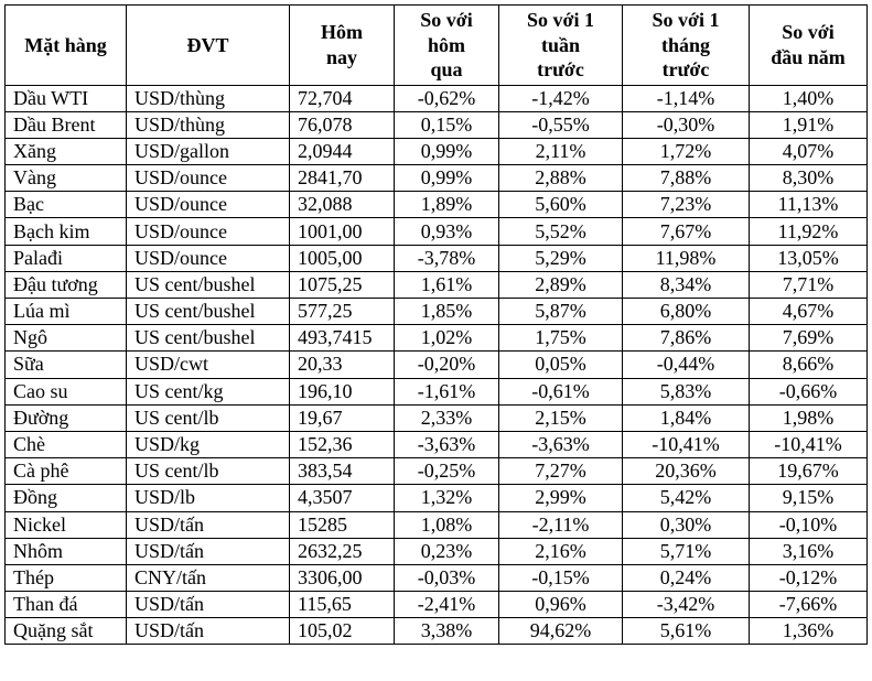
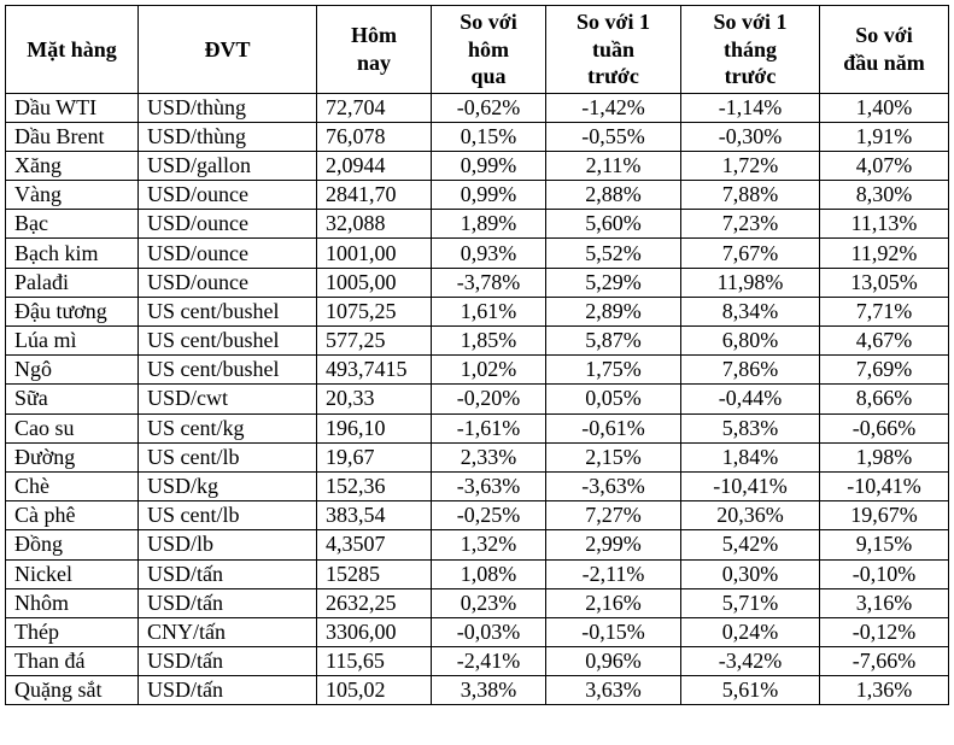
  Mặt hàng	ĐVT	Hôm nay	So với hôm qua	So với 1 tuần trước	So với 1 tháng trước	So với đầu năm
  Dầu WTI	USD/thùng	72,704	-0,62%	-1,42%	-1,14%	1,40%
  Dầu Brent	USD/thùng	76,078	0,15%	-0,55%	-0,30%	1,91%
  Xăng	USD/gallon	2,0944	0,99%	2,11%	1,72%	4,07%
  Vàng	USD/ounce	2841,70	0,99%	2,88%	7,88%	8,30%
  Bạc	USD/ounce	32,088	1,89%	5,60%	7,23%	11,13%
  Bạch kim	USD/ounce	1001,00	0,93%	5,52%	7,67%	11,92%
  Palađi	USD/ounce	1005,00	-3,78%	5,29%	11,98%	13,05%
  Đậu tương	US cent/bushel	1075,25	1,61%	2,89%	8,34%	7,71%
  Lúa mì	US cent/bushel	577,25	1,85%	5,87%	6,80%	4,67%
  Ngô	US cent/bushel	493,7415	1,02%	1,75%	7,86%	7,69%
  Sữa	USD/cwt	20,33	-0,20%	0,05%	-0,44%	8,66%
  Cao su	US cent/kg	196,10	-1,61%	-0,61%	5,83%	-0,66%
  Đường	US cent/lb	19,67	2,33%	2,15%	1,84%	1,98%
  Chè	USD/kg	152,36	-3,63%	-3,63%	-10,41%	-10,41%
  Cà phê	US cent/lb	383,54	-0,25%	7,27%	20,36%	19,67%
  Đồng	USD/lb	4,3507	1,32%	2,99%	5,42%	9,15%
  Nickel	USD/tấn	15285	1,08%	-2,11%	0,30%	-0,10%
  Nhôm	USD/tấn	2632,25	0,23%	2,16%	5,71%	3,16%
  Thép	CNY/tấn	3306,00	-0,03%	-0,15%	0,24%	-0,12%
  Than đá	USD/tấn	115,65	-2,41%	0,96%	-3,42%	-7,66%
- Quặng sắt	USD/tấn	105,02	3,38%	94,62%	5,61%	1,36%
+ Quặng sắt	USD/tấn	105,02	3,38%	3,63%	5,61%	1,36%
